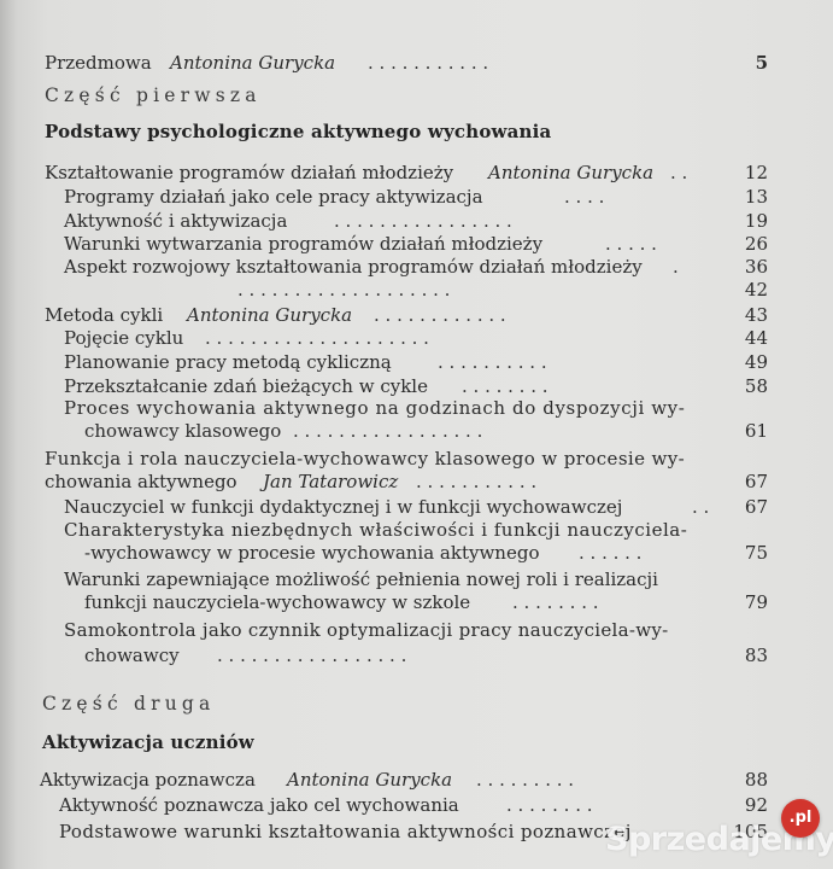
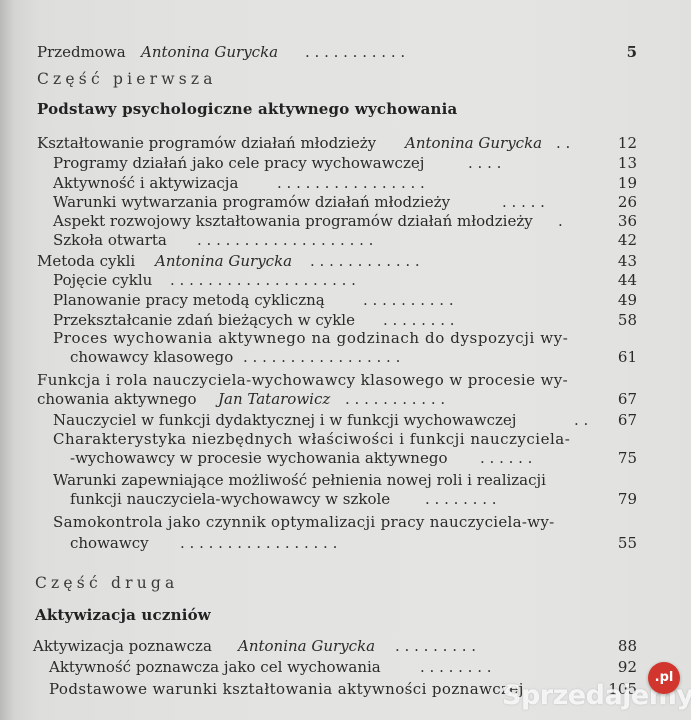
  Przedmowa
  Antonina Gurycka
  . . . . . . . . . . .
  5
  Część pierwsza
  Podstawy psychologiczne aktywnego wychowania
  Kształtowanie programów działań młodzieży
  Antonina Gurycka
  . .
  12
- Programy działań jako cele pracy aktywizacja
+ Programy działań jako cele pracy wychowawczej
  . . . .
  13
  Aktywność i aktywizacja
  . . . . . . . . . . . . . . . .
  19
  Warunki wytwarzania programów działań młodzieży
  . . . . .
  26
  Aspekt rozwojowy kształtowania programów działań młodzieży
  .
  36
+ Szkoła otwarta
  . . . . . . . . . . . . . . . . . . .
  42
  Metoda cykli
  Antonina Gurycka
  . . . . . . . . . . . .
  43
  Pojęcie cyklu
  . . . . . . . . . . . . . . . . . . . .
  44
  Planowanie pracy metodą cykliczną
  . . . . . . . . . .
  49
  Przekształcanie zdań bieżących w cykle
  . . . . . . . .
  58
  Proces wychowania aktywnego na godzinach do dyspozycji wy-
  chowawcy klasowego
  . . . . . . . . . . . . . . . . .
  61
  Funkcja i rola nauczyciela-wychowawcy klasowego w procesie wy-
  chowania aktywnego
  Jan Tatarowicz
  . . . . . . . . . . .
  67
  Nauczyciel w funkcji dydaktycznej i w funkcji wychowawczej
  . .
  67
  Charakterystyka niezbędnych właściwości i funkcji nauczyciela-
  -wychowawcy w procesie wychowania aktywnego
  . . . . . .
  75
  Warunki zapewniające możliwość pełnienia nowej roli i realizacji
  funkcji nauczyciela-wychowawcy w szkole
  . . . . . . . .
  79
  Samokontrola jako czynnik optymalizacji pracy nauczyciela-wy-
  chowawcy
  . . . . . . . . . . . . . . . . .
- 83
+ 55
  Część druga
  Aktywizacja uczniów
  Aktywizacja poznawcza
  Antonina Gurycka
  . . . . . . . . .
  88
  Aktywność poznawcza jako cel wychowania
  . . . . . . . .
  92
  Podstawowe warunki kształtowania aktywności poznawczej
  105
  Sprzedajemy
  .pl
